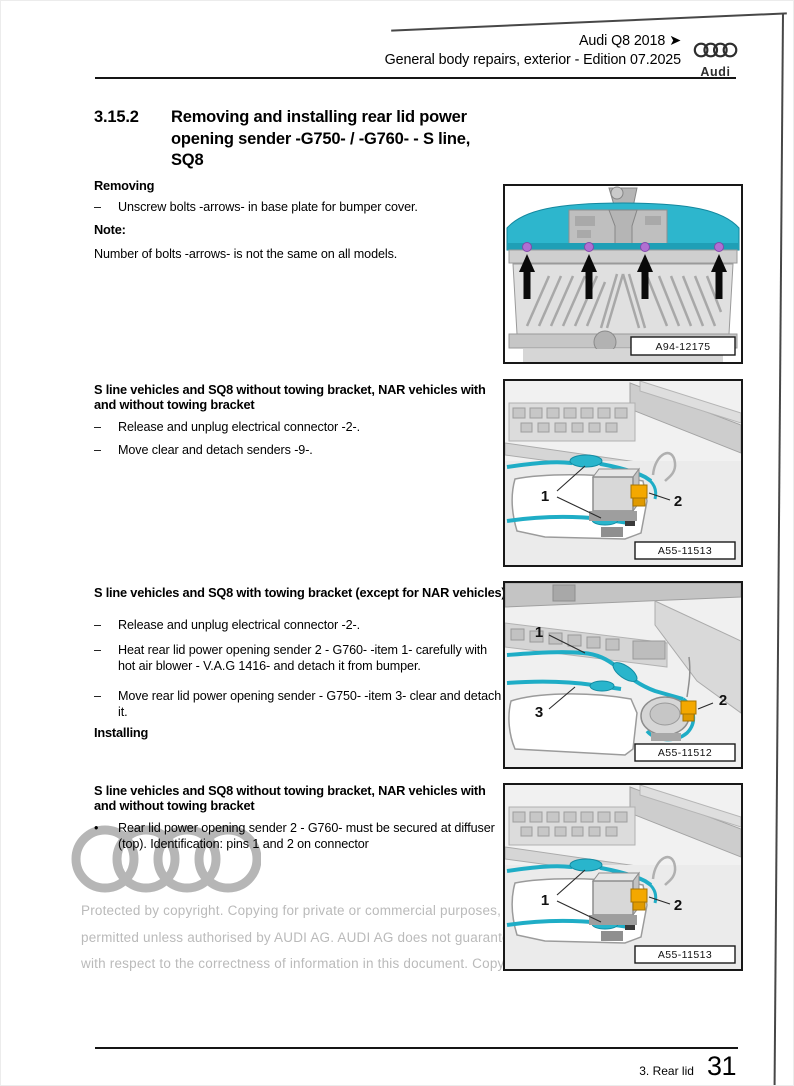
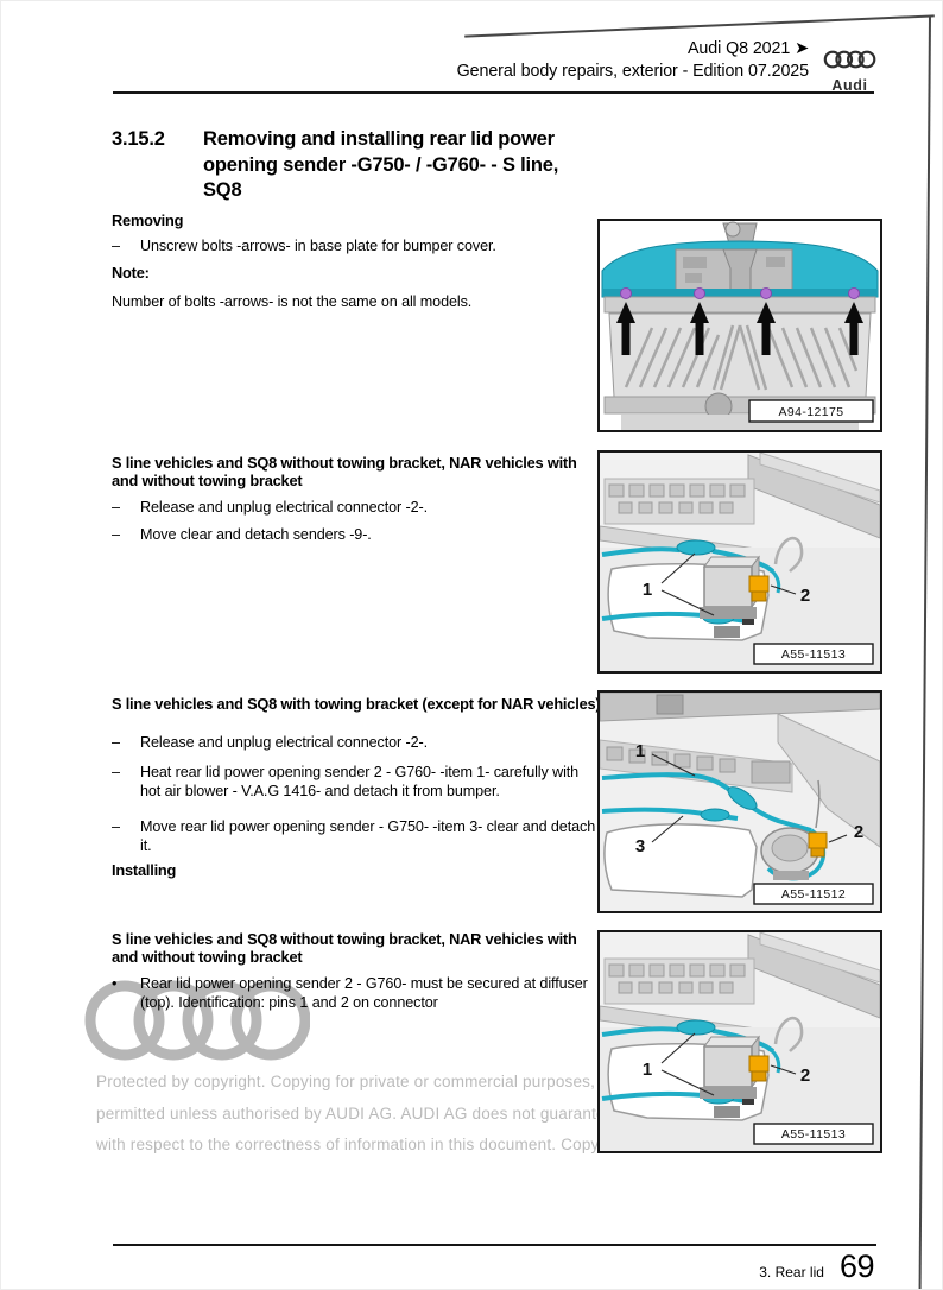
- Audi Q8 2018 ➤
+ Audi Q8 2021 ➤
  General body repairs, exterior - Edition 07.2025
  Audi
  3.15.2
  Removing and installing rear lid power opening sender -G750- / -G760- - S line, SQ8
  Removing
  –
  Unscrew bolts -arrows- in base plate for bumper cover.
  Note:
  Number of bolts -arrows- is not the same on all models.
  S line vehicles and SQ8 without towing bracket, NAR vehicles with and without towing bracket
  –
  Release and unplug electrical connector -2-.
  –
  Move clear and detach senders -9-.
  S line vehicles and SQ8 with towing bracket (except for NAR vehicles
  –
  Release and unplug electrical connector -2-.
  –
  Heat rear lid power opening sender 2 - G760- -item 1- carefully with hot air blower - V.A.G 1416- and detach it from bumper.
  –
  Move rear lid power opening sender - G750- -item 3- clear and detach it.
  Installing
  S line vehicles and SQ8 without towing bracket, NAR vehicles with and without towing bracket
  •
  Rear lid power opening sender 2 - G760- must be secured at diffuser (top). Identification: pins 1 and 2 on connector
  Protected by copyright. Copying for private or commercial purposes,
  permitted unless authorised by AUDI AG. AUDI AG does not guarant
  with respect to the correctness of information in this document. Copy
  A94-12175
  1
  2
  A55-11513
  1
  3
  2
  A55-11512
  1
  2
  A55-11513
  3. Rear lid
- 31
+ 69
